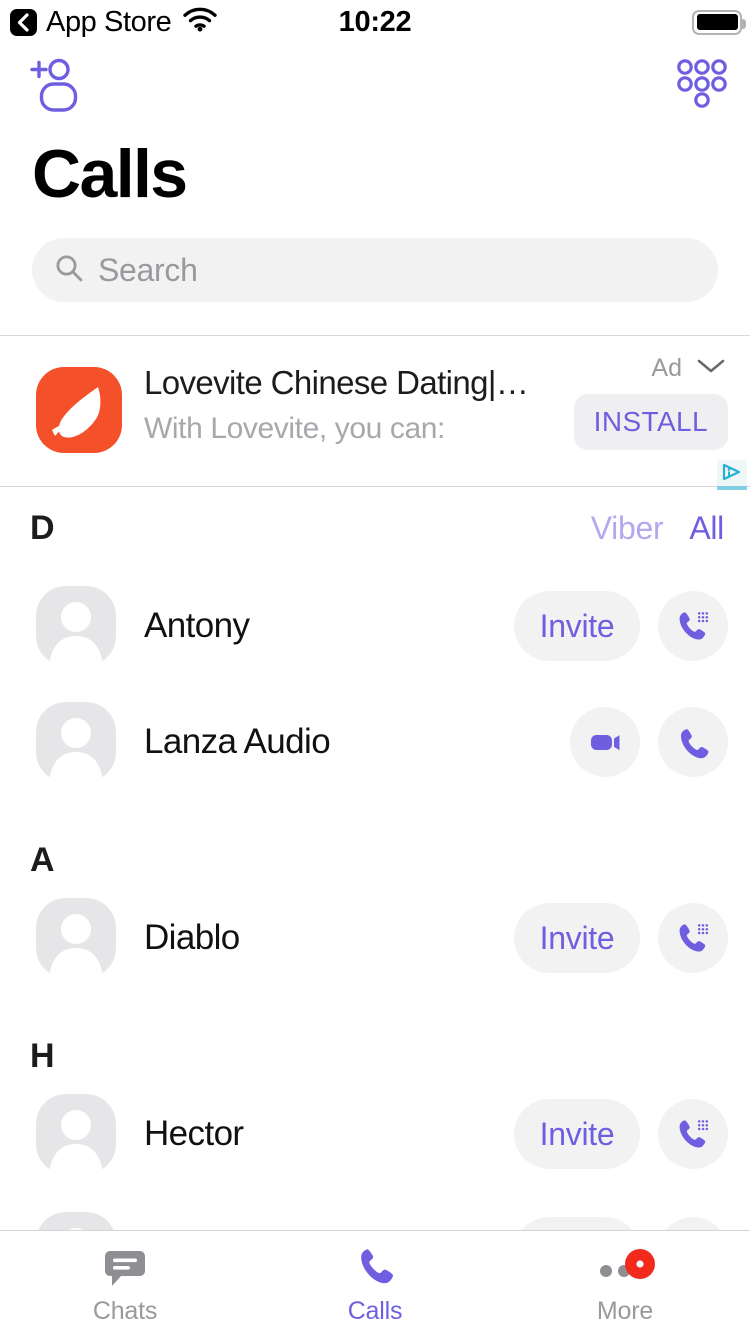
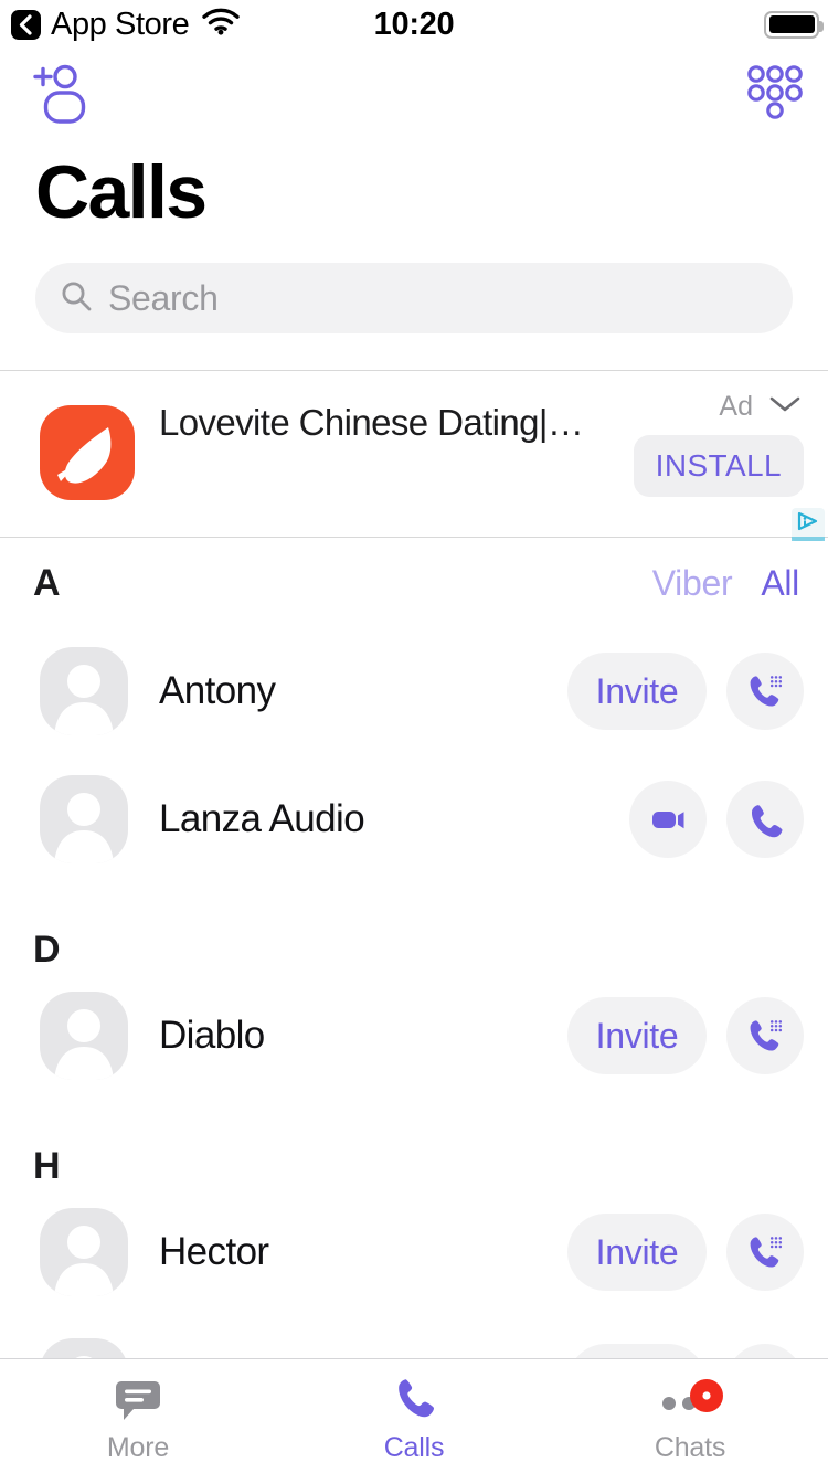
  App Store
- 10:22
+ 10:20
  Calls
  Search
  Lovevite Chinese Dating|…
- With Lovevite, you can:
  Ad
  INSTALL
- D
+ A
  Viber
  All
  Antony
  Invite
  Lanza Audio
- A
+ D
  Diablo
  Invite
  H
  Hector
  Invite
- Chats
+ More
  Calls
- More
+ Chats
